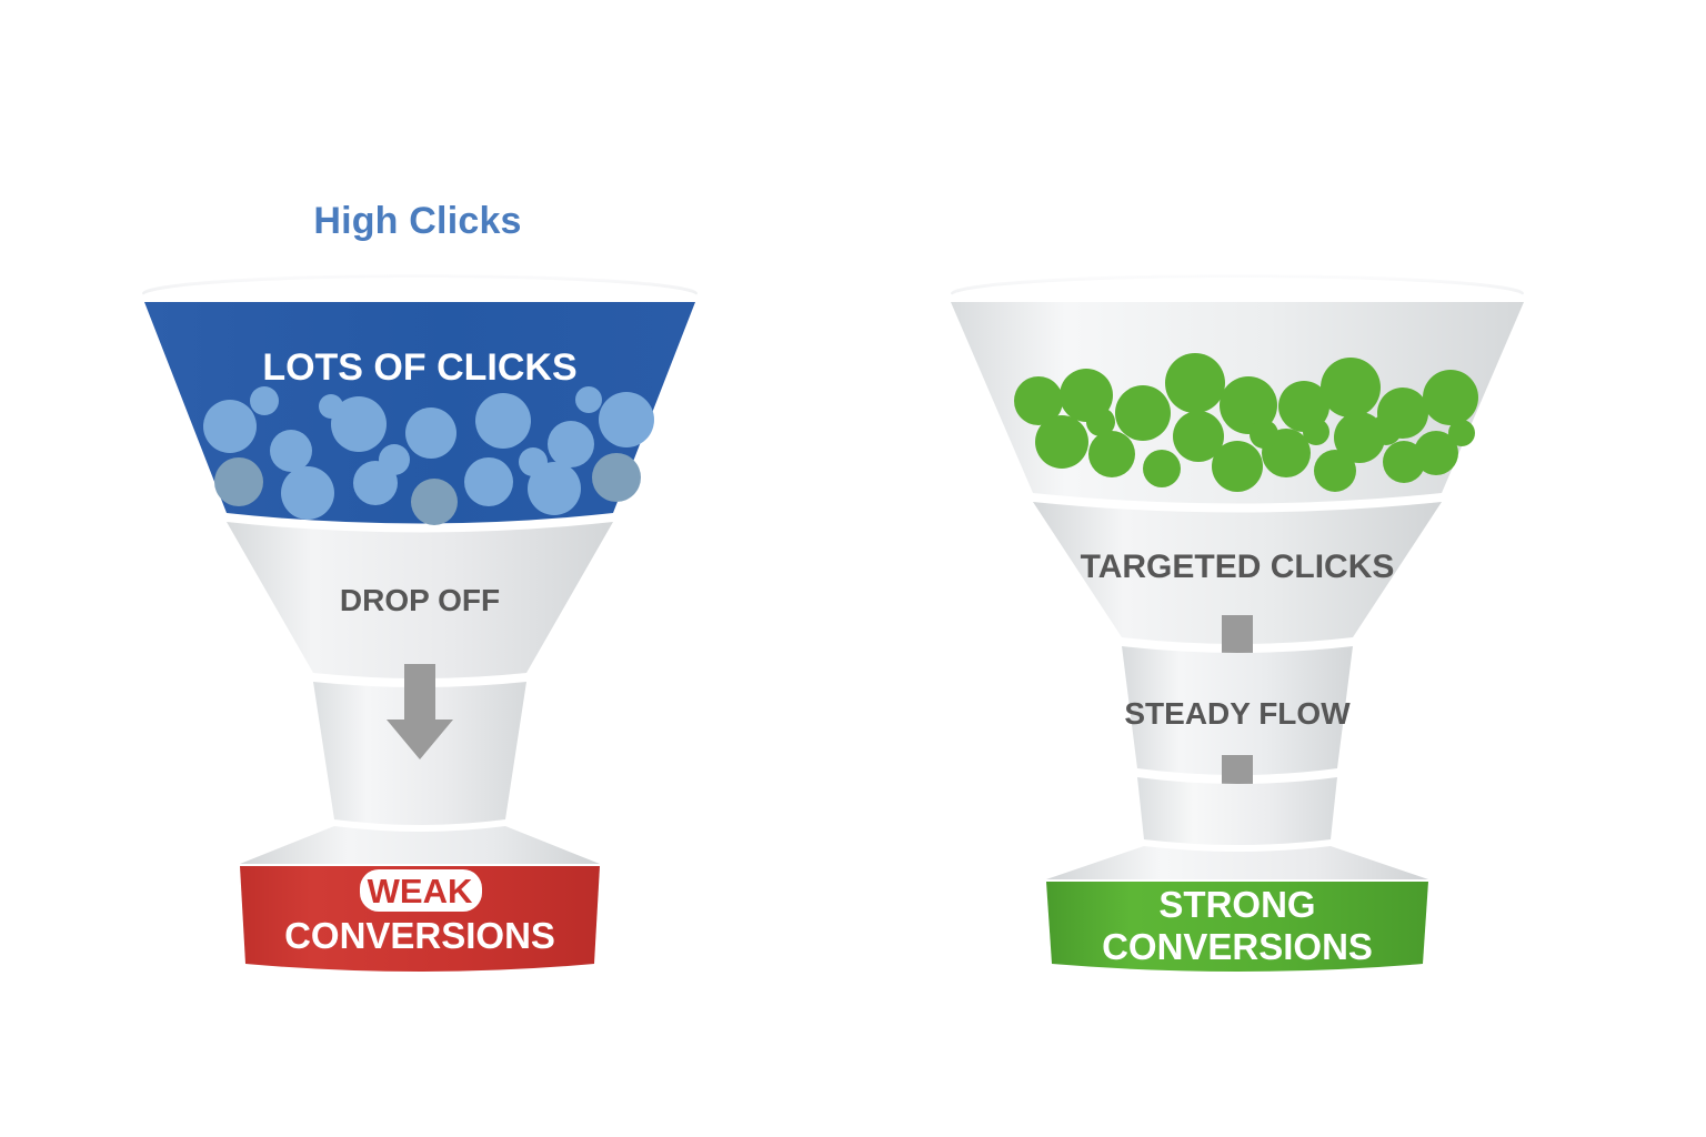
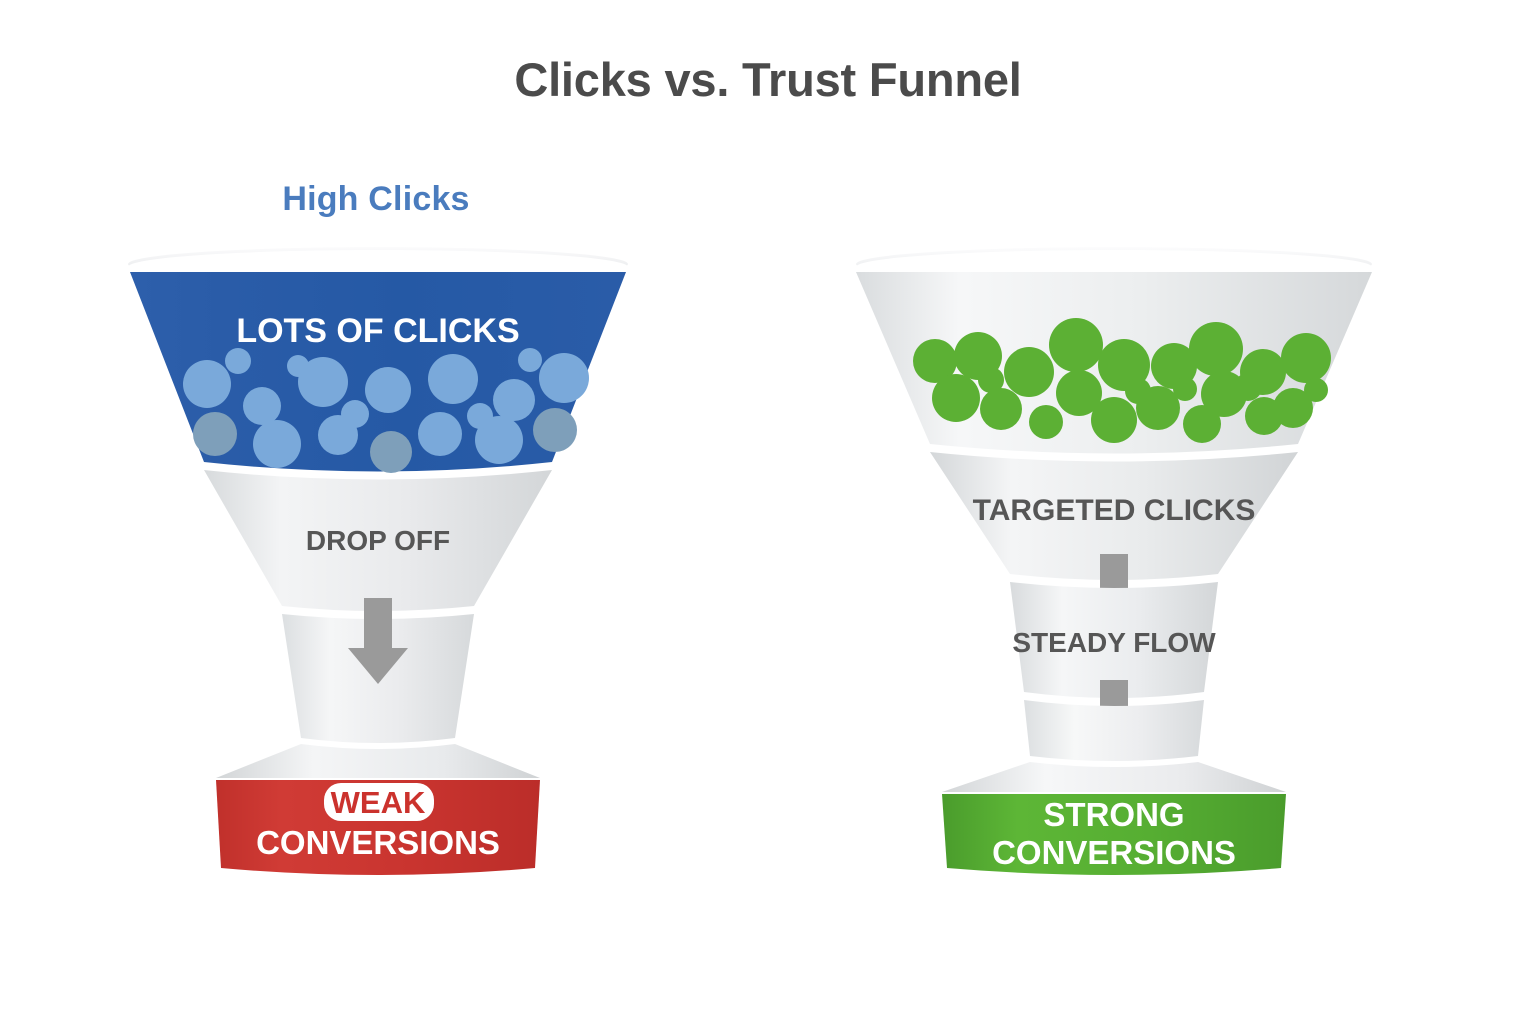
+ Clicks vs. Trust Funnel
  High Clicks
  LOTS OF CLICKS
  DROP OFF
  WEAK
  CONVERSIONS
  TARGETED CLICKS
  STEADY FLOW
  STRONG
  CONVERSIONS
